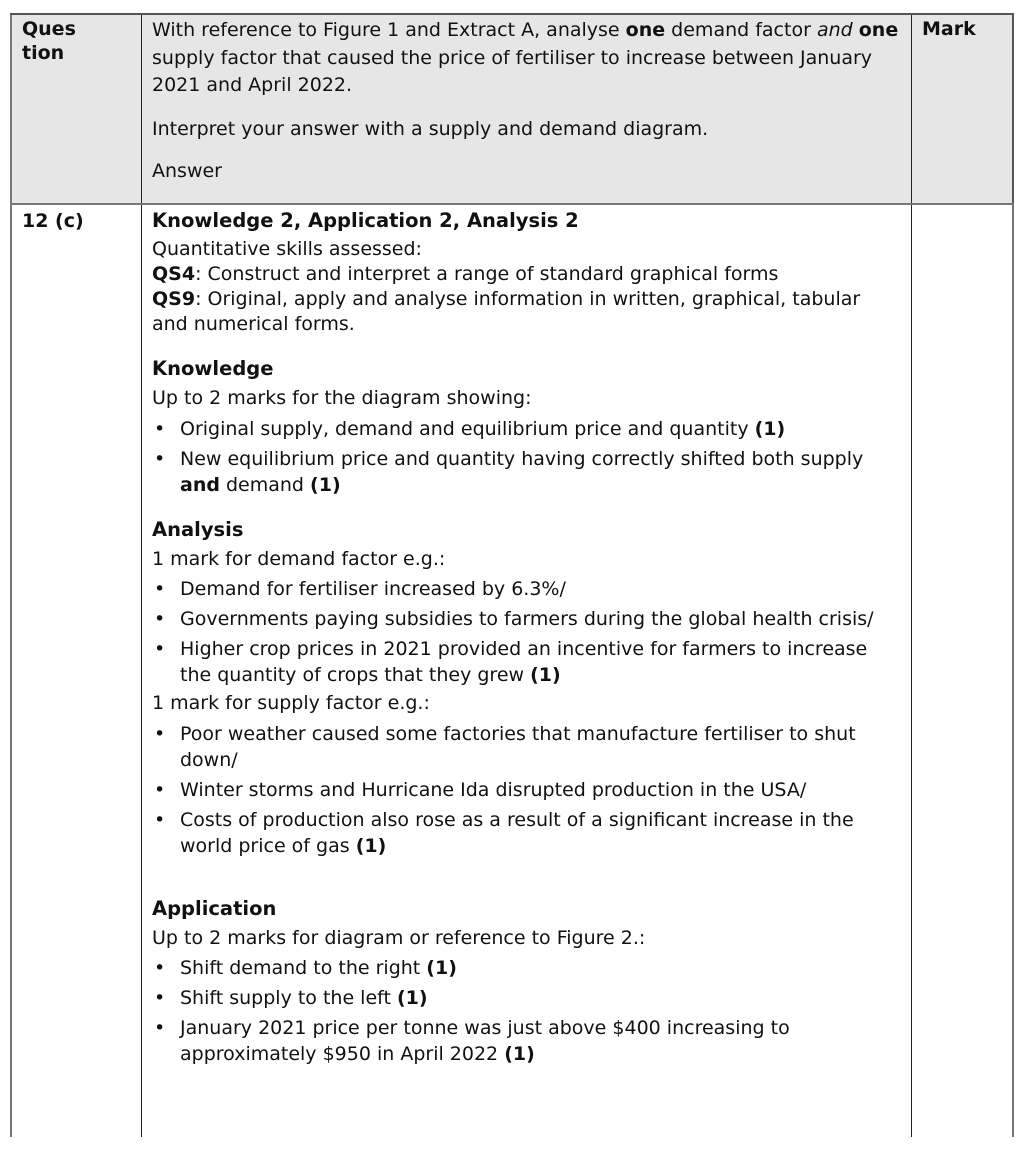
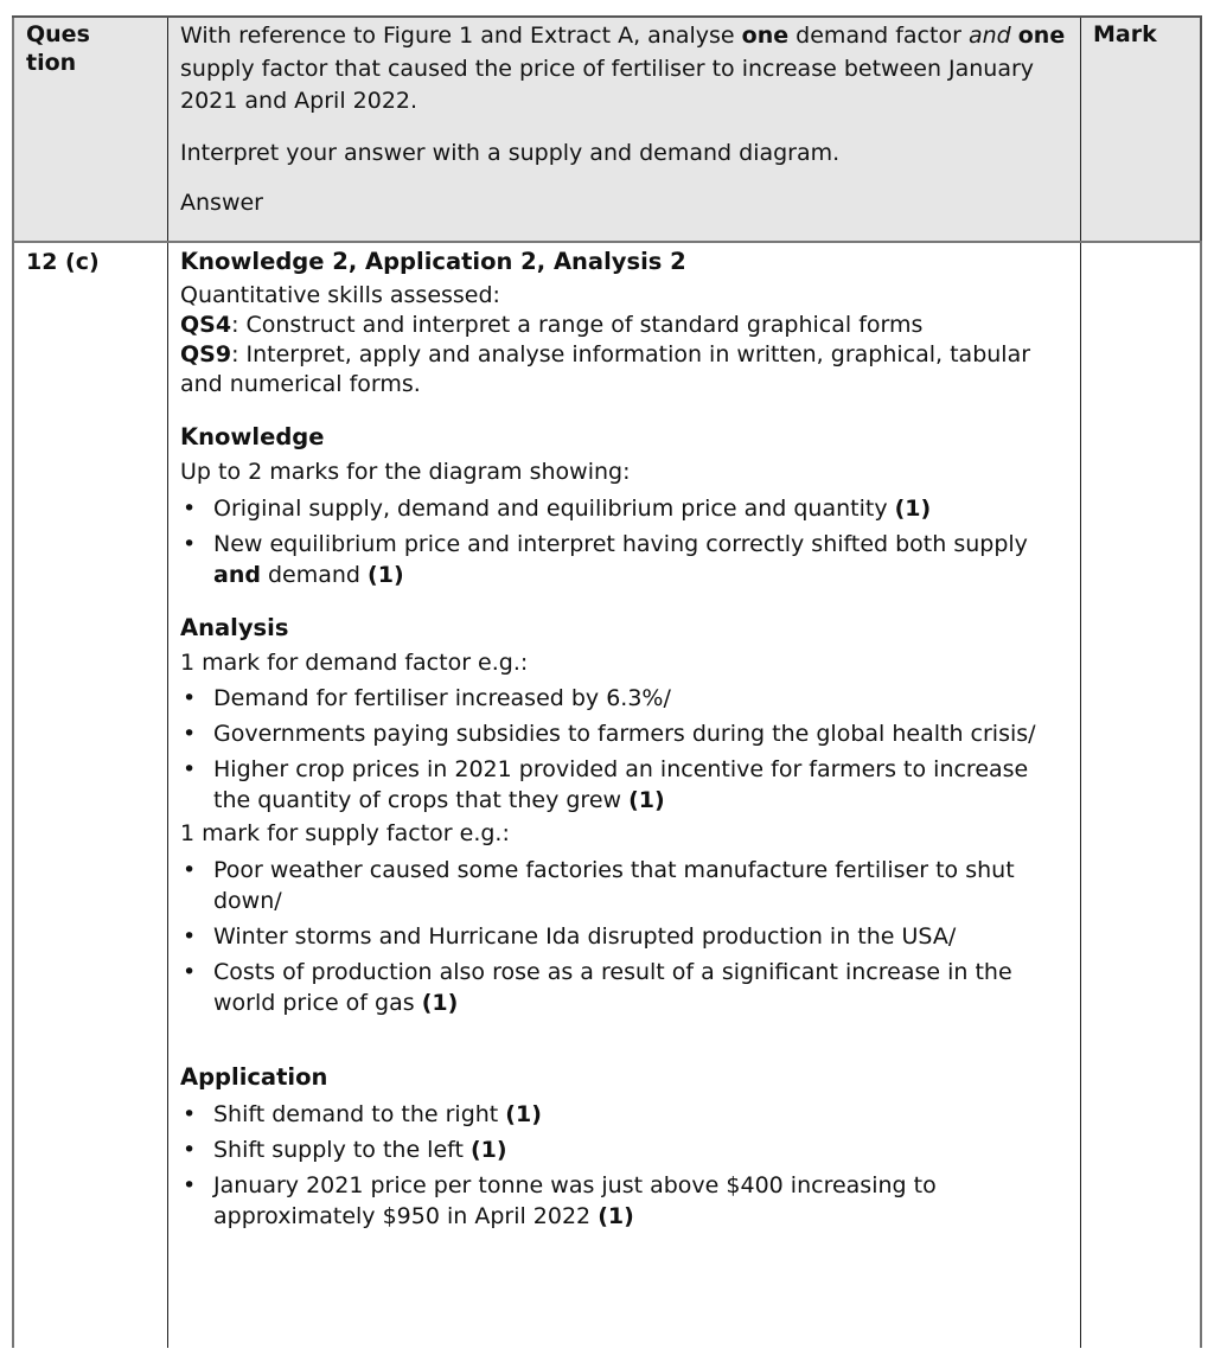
  Ques tion
  With reference to Figure 1 and Extract A, analyse one demand factor and one supply factor that caused the price of fertiliser to increase between January 2021 and April 2022.
  Interpret your answer with a supply and demand diagram.
  Answer
  Mark
  12 (c)
  Knowledge 2, Application 2, Analysis 2
  Quantitative skills assessed:
  QS4: Construct and interpret a range of standard graphical forms
- QS9: Original, apply and analyse information in written, graphical, tabular and numerical forms.
+ QS9: Interpret, apply and analyse information in written, graphical, tabular and numerical forms.
  Knowledge
  Up to 2 marks for the diagram showing:
  •
  Original supply, demand and equilibrium price and quantity (1)
  •
- New equilibrium price and quantity having correctly shifted both supply and demand (1)
+ New equilibrium price and interpret having correctly shifted both supply and demand (1)
  Analysis
  1 mark for demand factor e.g.:
  •
  Demand for fertiliser increased by 6.3%/
  •
  Governments paying subsidies to farmers during the global health crisis/
  •
  Higher crop prices in 2021 provided an incentive for farmers to increase the quantity of crops that they grew (1)
  1 mark for supply factor e.g.:
  •
  Poor weather caused some factories that manufacture fertiliser to shut down/
  •
  Winter storms and Hurricane Ida disrupted production in the USA/
  •
  Costs of production also rose as a result of a significant increase in the world price of gas (1)
  Application
- Up to 2 marks for diagram or reference to Figure 2.:
  •
  Shift demand to the right (1)
  •
  Shift supply to the left (1)
  •
  January 2021 price per tonne was just above $400 increasing to approximately $950 in April 2022 (1)
